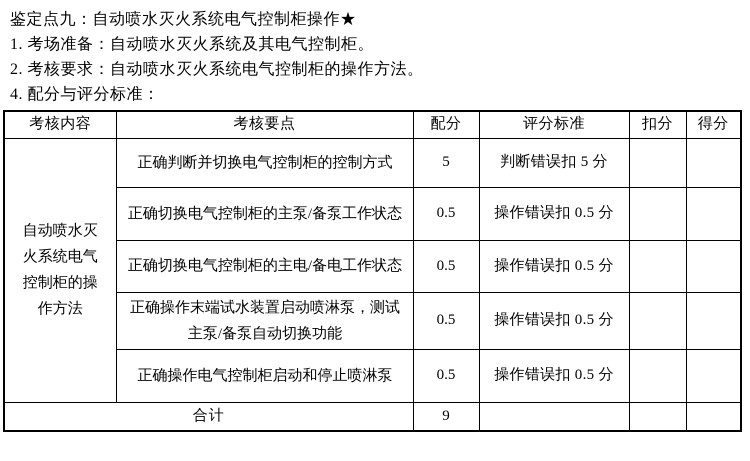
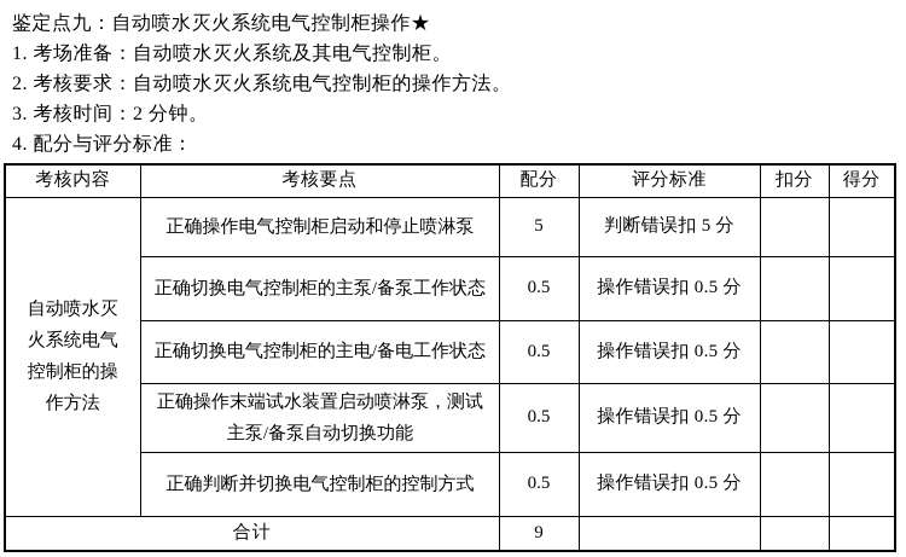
  鉴定点九：自动喷水灭火系统电气控制柜操作★
  1. 考场准备：自动喷水灭火系统及其电气控制柜。
  2. 考核要求：自动喷水灭火系统电气控制柜的操作方法。
+ 3. 考核时间：2 分钟。
  4. 配分与评分标准：
  考核内容	考核要点	配分	评分标准	扣分	得分
- 自动喷水灭火系统电气控制柜的操作方法	正确判断并切换电气控制柜的控制方式	5	判断错误扣 5 分
+ 自动喷水灭火系统电气控制柜的操作方法	正确操作电气控制柜启动和停止喷淋泵	5	判断错误扣 5 分
  正确切换电气控制柜的主泵/备泵工作状态	0.5	操作错误扣 0.5 分
  正确切换电气控制柜的主电/备电工作状态	0.5	操作错误扣 0.5 分
  正确操作末端试水装置启动喷淋泵，测试主泵/备泵自动切换功能	0.5	操作错误扣 0.5 分
- 正确操作电气控制柜启动和停止喷淋泵	0.5	操作错误扣 0.5 分
+ 正确判断并切换电气控制柜的控制方式	0.5	操作错误扣 0.5 分
  合计	9
